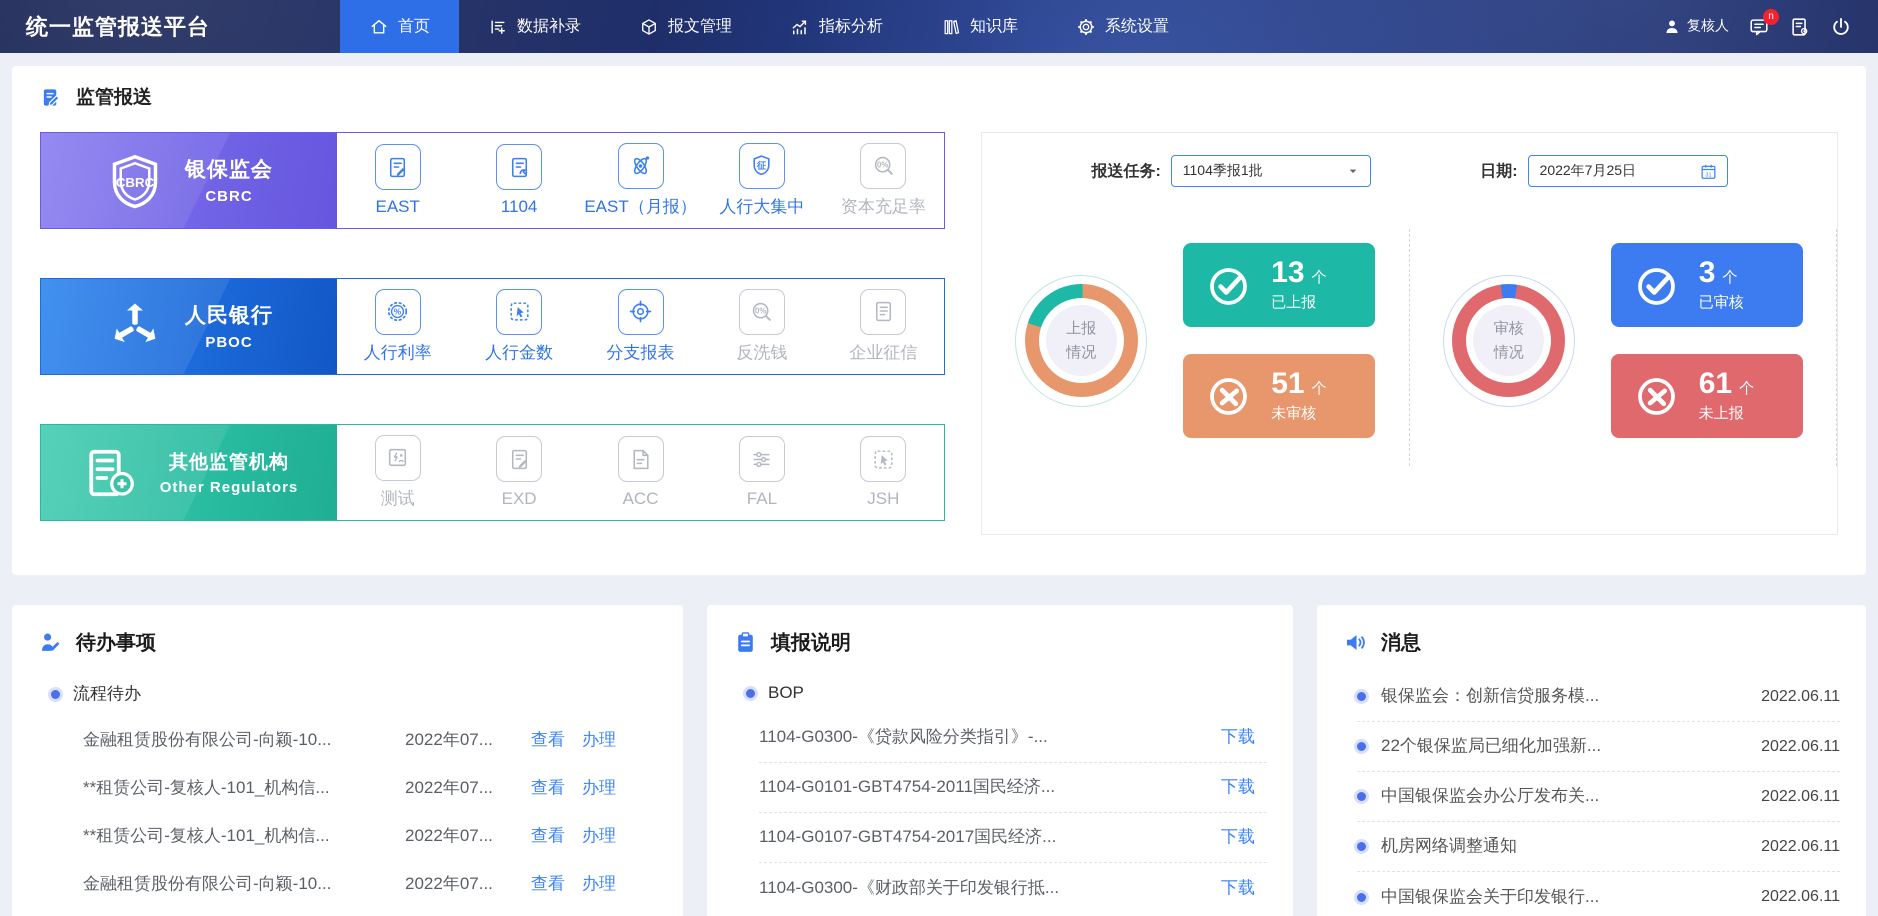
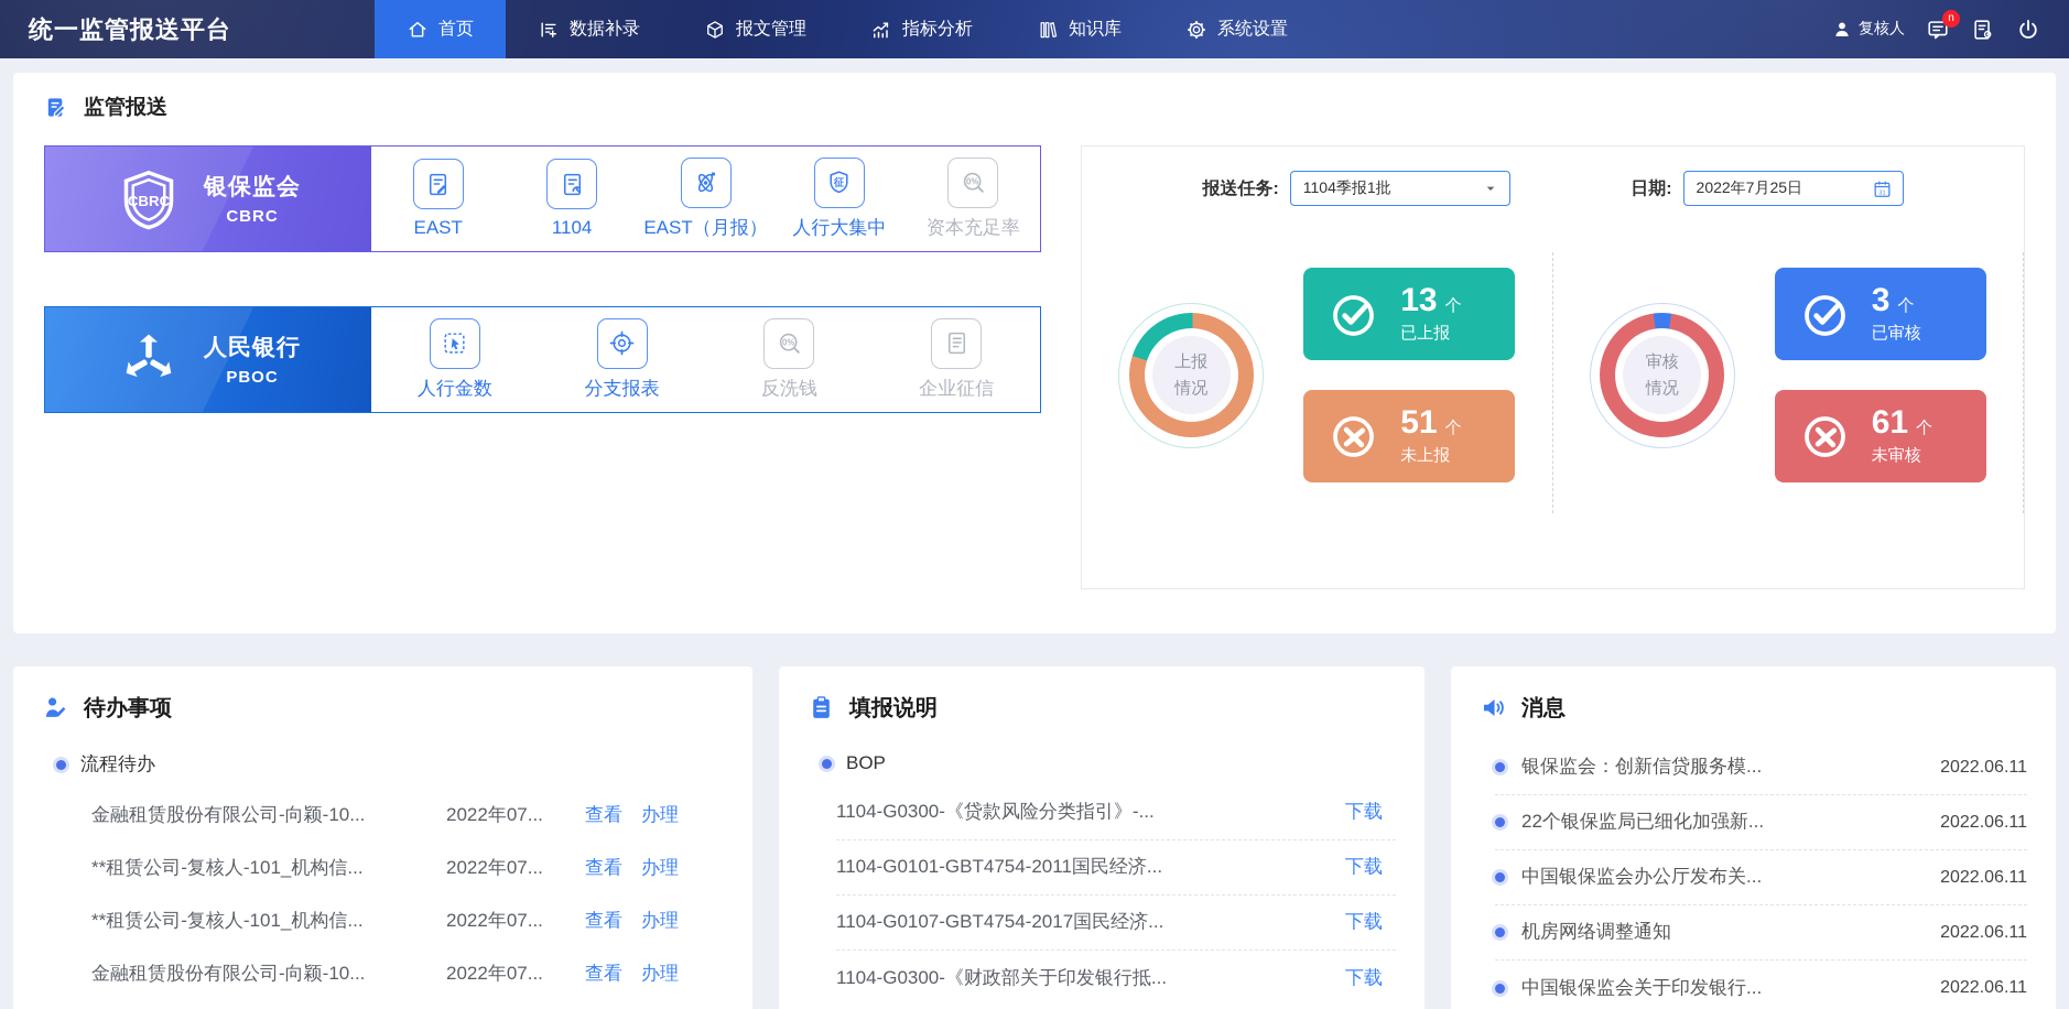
  统一监管报送平台
  首页
  数据补录
  报文管理
  指标分析
  知识库
  系统设置
  复核人
  n
  监管报送
  银保监会
  CBRC
  EAST
  1104
  EAST（月报）
  人行大集中
  资本充足率
  人民银行
  PBOC
- 人行利率
  人行金数
  分支报表
  反洗钱
  企业征信
- 其他监管机构
- Other Regulators
- 测试
- EXD
- ACC
- FAL
- JSH
  报送任务:
  1104季报1批
  日期:
  2022年7月25日
  上报
  情况
  13 个
  已上报
  51 个
- 未审核
+ 未上报
  审核
  情况
  3 个
  已审核
  61 个
- 未上报
+ 未审核
  待办事项
  流程待办
  金融租赁股份有限公司-向颖-10...
  2022年07...
  查看
  办理
  **租赁公司-复核人-101_机构信...
  2022年07...
  查看
  办理
  **租赁公司-复核人-101_机构信...
  2022年07...
  查看
  办理
  金融租赁股份有限公司-向颖-10...
  2022年07...
  查看
  办理
  填报说明
  BOP
  1104-G0300-《贷款风险分类指引》-...
  下载
  1104-G0101-GBT4754-2011国民经济...
  下载
  1104-G0107-GBT4754-2017国民经济...
  下载
  1104-G0300-《财政部关于印发银行抵...
  下载
  消息
  银保监会：创新信贷服务模...
  2022.06.11
  22个银保监局已细化加强新...
  2022.06.11
  中国银保监会办公厅发布关...
  2022.06.11
  机房网络调整通知
  2022.06.11
  中国银保监会关于印发银行...
  2022.06.11
